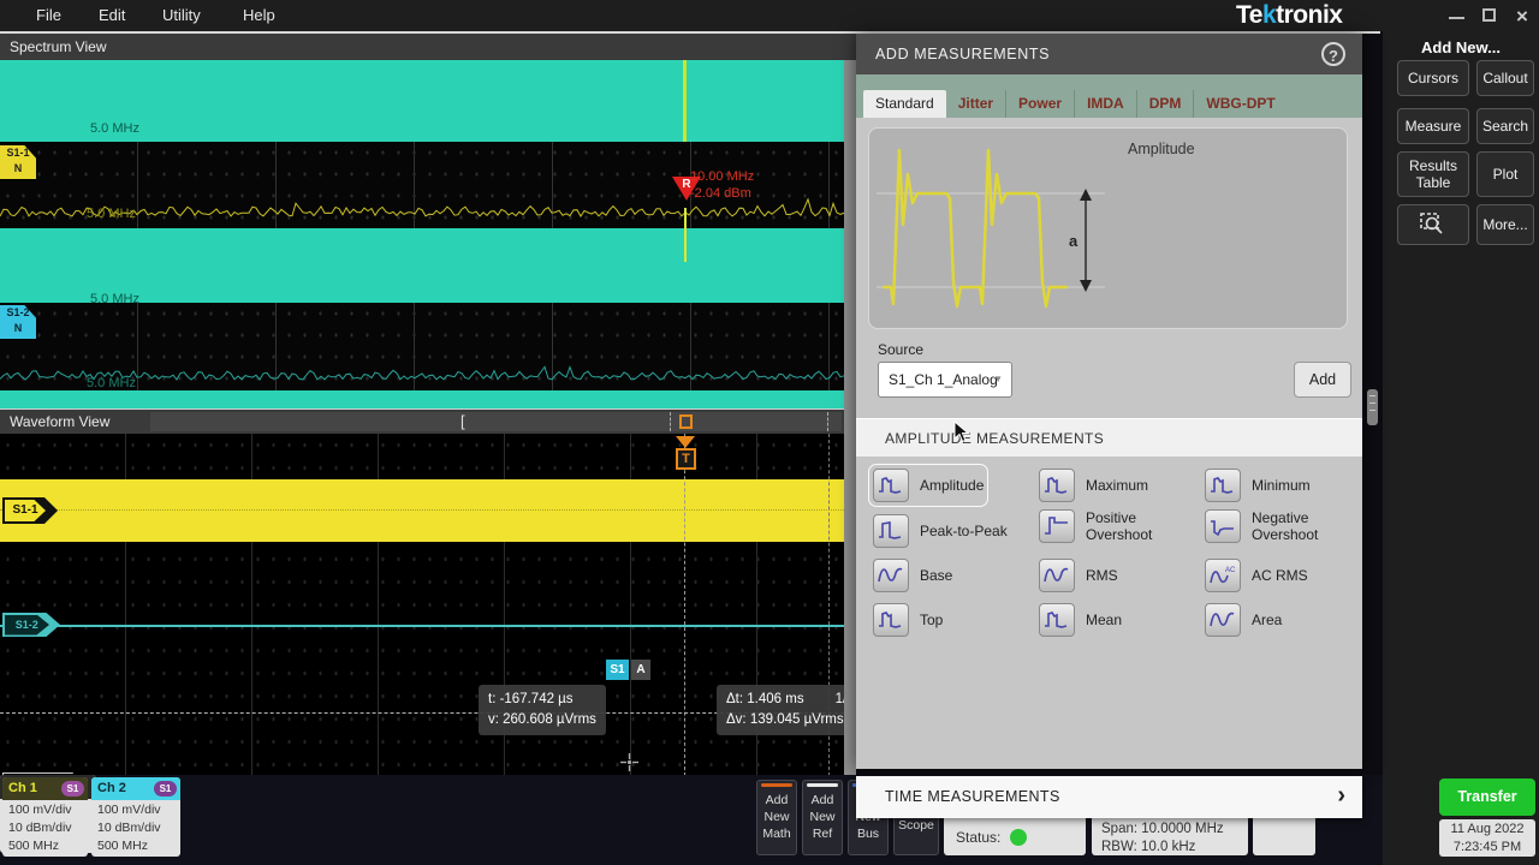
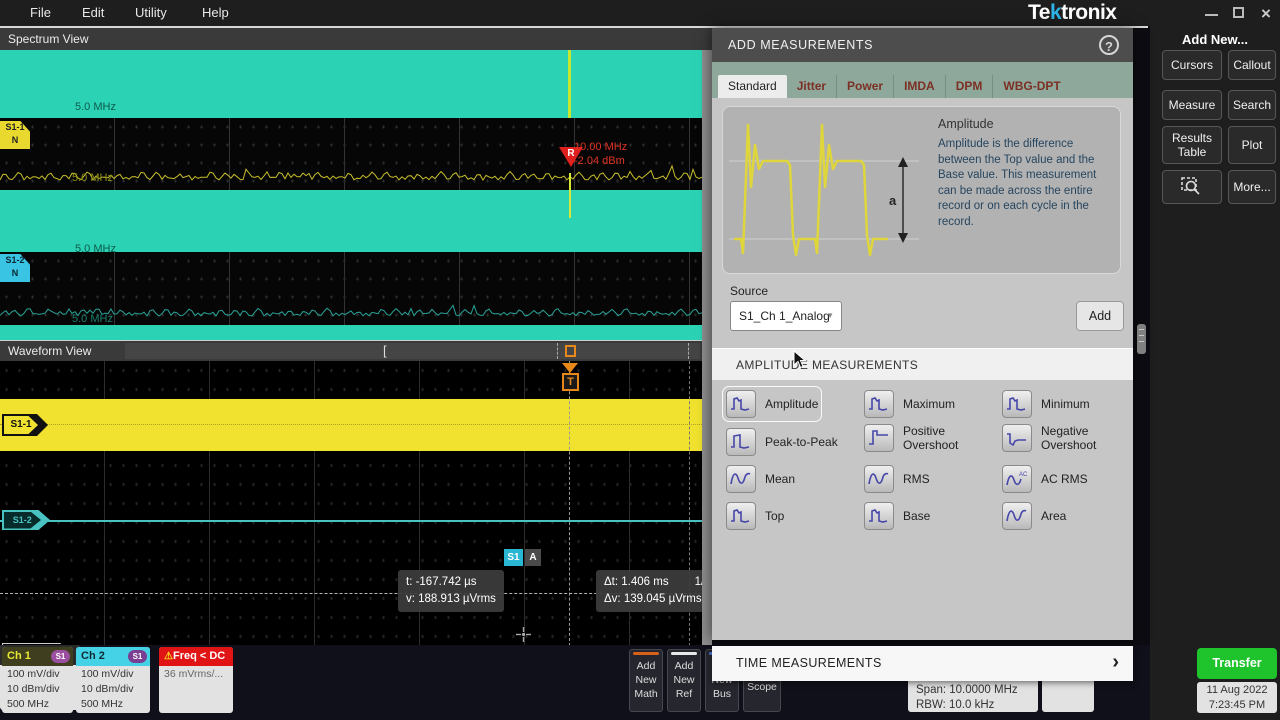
  File
  Edit
  Utility
  Help
  Tektronix
  ×
  Spectrum View
  5.0 MHz
  S1-1
  N
  R
  10.00 MHz
  -2.04 dBm
  5.0 MHz
  5.0 MHz
  S1-2
  N
  5.0 MHz
  Waveform View
  [
  T
  S1-1
  S1-2
  S1
  A
  t: -167.742 µs
- v: 260.608 µVrms
+ v: 188.913 µVrms
  Δt: 1.406 ms 1
  Δv: 139.045 µVrms
  Ch 1
  S1
  100 mV/div
  10 dBm/div
  500 MHz
  Ch 2
  S1
  100 mV/div
  10 dBm/div
  500 MHz
+ ⚠Freq < DC
+ 36 mVrms/...
  Add New Math
  Add New Ref
- Status:
  Span: 10.0000 MHz
  RBW: 10.0 kHz
  Transfer
  11 Aug 2022
  7:23:45 PM
  Add New...
  Cursors
  Callout
  Measure
  Search
  Results Table
  Plot
  More...
  ADD MEASUREMENTS
  ?
  Standard
  Jitter
  Power
  IMDA
  DPM
  WBG-DPT
  a
  Amplitude
+ Amplitude is the difference between the Top value and the Base value. This measurement can be made across the entire record or on each cycle in the record.
  Source
  S1_Ch 1_Analog
  ▼
  Add
  AMPLITUDE MEASUREMENTS
  Amplitude
  Maximum
  Minimum
  Peak-to-Peak
  Positive Overshoot
  Negative Overshoot
- Base
+ Mean
  RMS
  AC RMS
  Top
- Mean
+ Base
  Area
  TIME MEASUREMENTS
  ›
